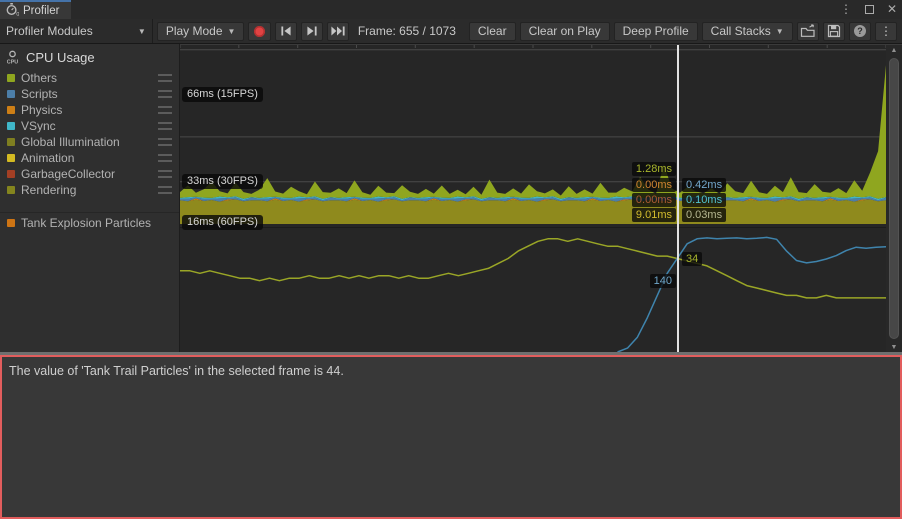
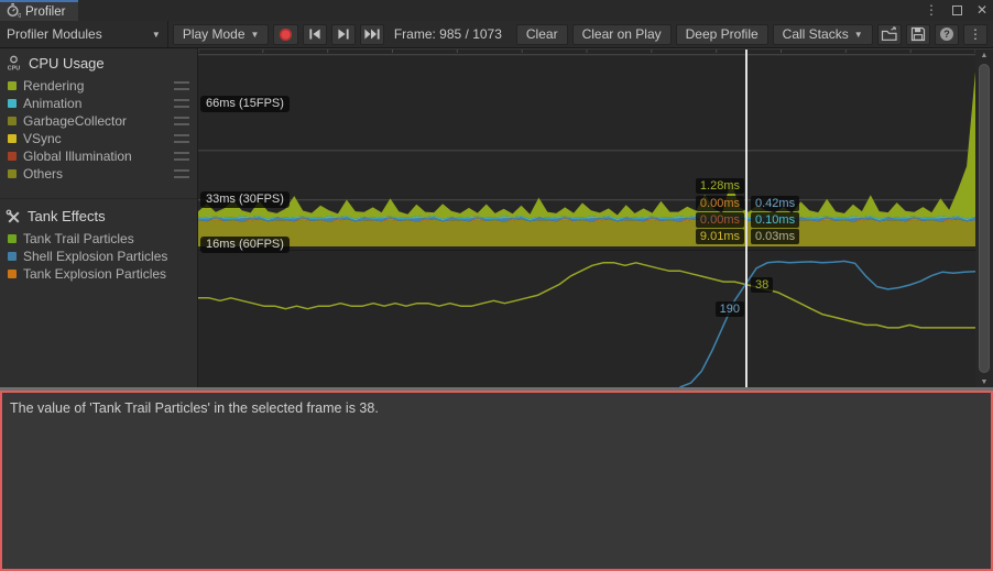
  Profiler
  ⋮
  ✕
  Profiler Modules
  ▼
  Play Mode
  ▼
- Frame: 655 / 1073
+ Frame: 985 / 1073
  Clear
  Clear on Play
  Deep Profile
  Call Stacks
  ▼
  ?
  ⋮
  CPU Usage
- Others
+ Rendering
- Scripts
- Physics
- VSync
+ Animation
- Global Illumination
+ GarbageCollector
- Animation
+ VSync
- GarbageCollector
+ Global Illumination
- Rendering
+ Others
+ Tank Effects
+ Tank Trail Particles
+ Shell Explosion Particles
  Tank Explosion Particles
  66ms (15FPS)
  33ms (30FPS)
  16ms (60FPS)
  1.28ms
  0.00ms
  0.00ms
  9.01ms
  0.42ms
  0.10ms
  0.03ms
- 34
+ 38
- 140
+ 190
- The value of 'Tank Trail Particles' in the selected frame is 44.
+ The value of 'Tank Trail Particles' in the selected frame is 38.
